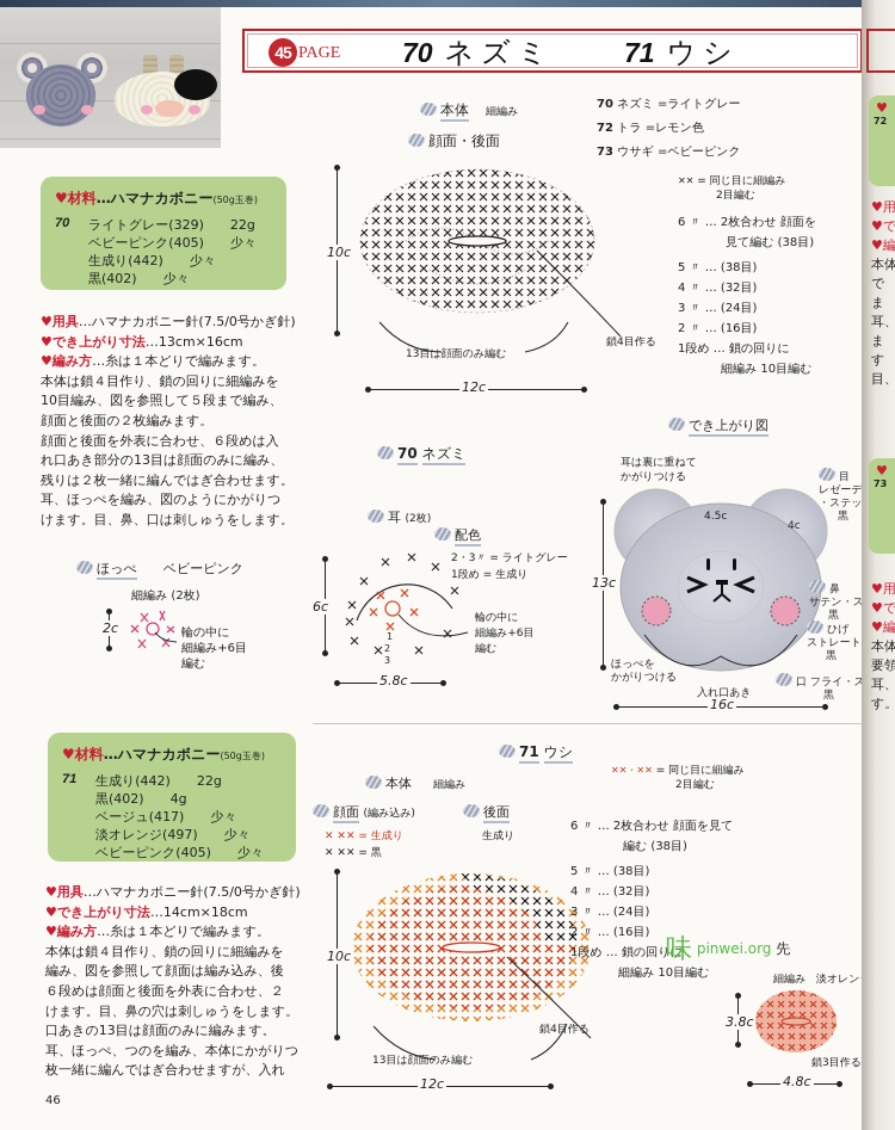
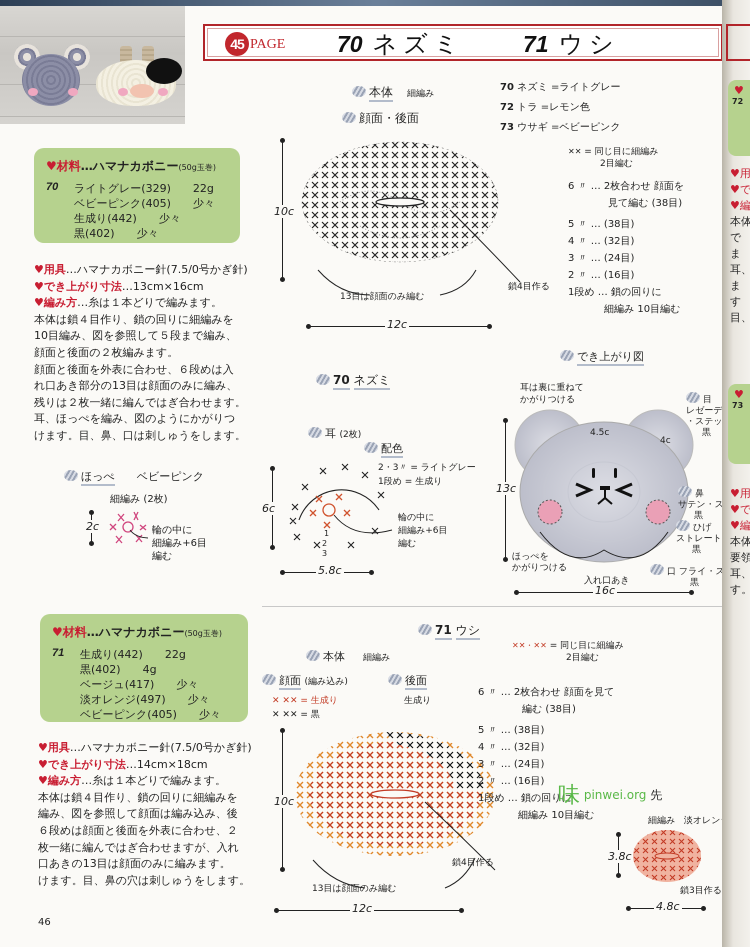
  45
  PAGE
  70 ネズミ
  71 ウシ
  ♥材料…ハマナカボニー(50g玉巻)
  70
  ライトグレー(329) 22g
  ベビーピンク(405) 少々
  生成り(442) 少々
  黒(402) 少々
  ♥用具…ハマナカボニー針(7.5/0号かぎ針)
  ♥でき上がり寸法…13cm×16cm
  ♥編み方…糸は１本どりで編みます。
  本体は鎖４目作り、鎖の回りに細編みを
  10目編み、図を参照して５段まで編み、
  顔面と後面の２枚編みます。
  顔面と後面を外表に合わせ、６段めは入
  れ口あき部分の13目は顔面のみに編み、
  残りは２枚一緒に編んではぎ合わせます。
  耳、ほっぺを編み、図のようにかがりつ
  けます。目、鼻、口は刺しゅうをします。
  ほっぺ ベビーピンク
  細編み (2枚)
  2c
  輪の中に
  細編み+6目
  編む
  本体 細編み
  顔面・後面
  10c
  鎖4目作る
  13目は顔面のみ編む
  12c
  70 ネズミ =ライトグレー
  72 トラ =レモン色
  73 ウサギ =ベビーピンク
  ✕✕ = 同じ目に細編み
  2目編む
  6 〃 … 2枚合わせ 顔面を
  見て編む (38目)
  5 〃 … (38目)
  4 〃 … (32目)
  3 〃 … (24目)
  2 〃 … (16目)
  1段め … 鎖の回りに
  細編み 10目編む
  70 ネズミ
  耳 (2枚)
  配色
  2・3〃 = ライトグレー
  1段め = 生成り
  6c
  1
  2
  3
  輪の中に
  細編み+6目
  編む
  5.8c
  でき上がり図
  耳は裏に重ねて
  かがりつける
  13c
  4.5c
  4c
  目
  ・ステッ
  黒
  鼻
  黒
  ひげ
  黒
  黒
  ほっぺを
  かがりつける
  入れ口あき
  16c
  ♥材料…ハマナカボニー(50g玉巻)
  71
  生成り(442) 22g
  黒(402) 4g
  ベージュ(417) 少々
  淡オレンジ(497) 少々
  ベビーピンク(405) 少々
  ♥用具…ハマナカボニー針(7.5/0号かぎ針)
  ♥でき上がり寸法…14cm×18cm
  ♥編み方…糸は１本どりで編みます。
  本体は鎖４目作り、鎖の回りに細編みを
  編み、図を参照して顔面は編み込み、後
  ６段めは顔面と後面を外表に合わせ、２
- けます。目、鼻の穴は刺しゅうをします。
+ 枚一緒に編んではぎ合わせますが、入れ
  口あきの13目は顔面のみに編みます。
- 耳、ほっぺ、つのを編み、本体にかがりつ
- 枚一緒に編んではぎ合わせますが、入れ
+ けます。目、鼻の穴は刺しゅうをします。
  46
  71 ウシ
  本体 細編み
  顔面 (編み込み)
  後面
  生成り
  ✕ ✕✕ = 生成り
  ✕ ✕✕ = 黒
  10c
  鎖4目作る
  13目は顔面のみ編む
  12c
  ✕✕・✕✕ = 同じ目に細編み
  2目編む
  6 〃 … 2枚合わせ 顔面を見て
  編む (38目)
  5 〃 … (38目)
  4 〃 … (32目)
  3 〃 … (24目)
  2 〃 … (16目)
  1段め … 鎖の回りに
  細編み 10目編む
  味 pinwei.org 先
  細編み 淡オレン
  3.8c
  鎖3目作る
  4.8c
  ♥
  72
  ♥用
  ♥で
  ♥編
  本体
  でま
  耳、
  ます
  目、
  ♥
  73
  ♥用
  ♥で
  ♥編
  本体
  要領
  耳、
  す。
